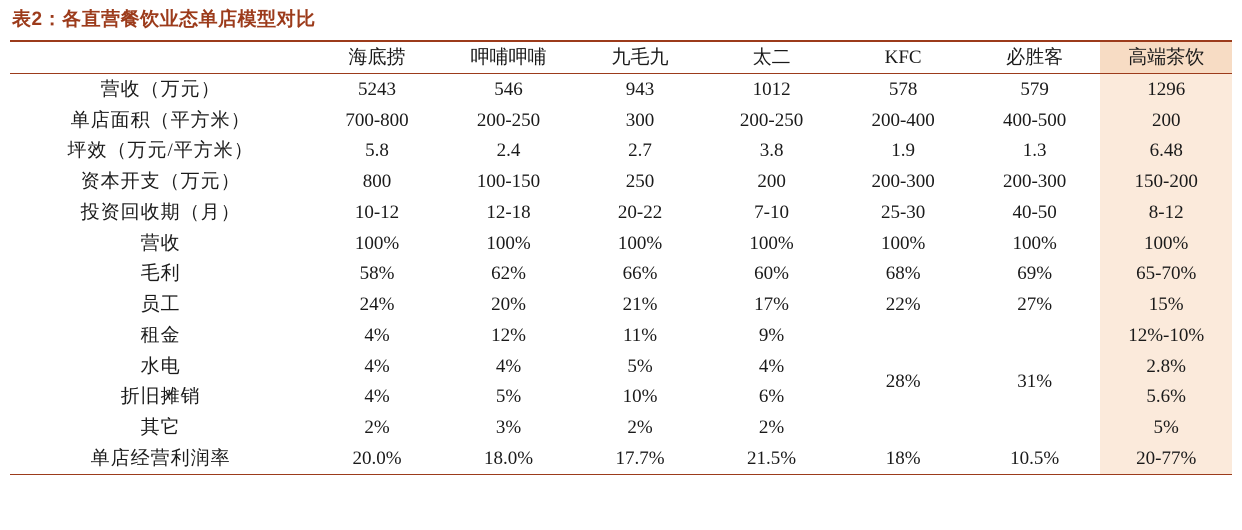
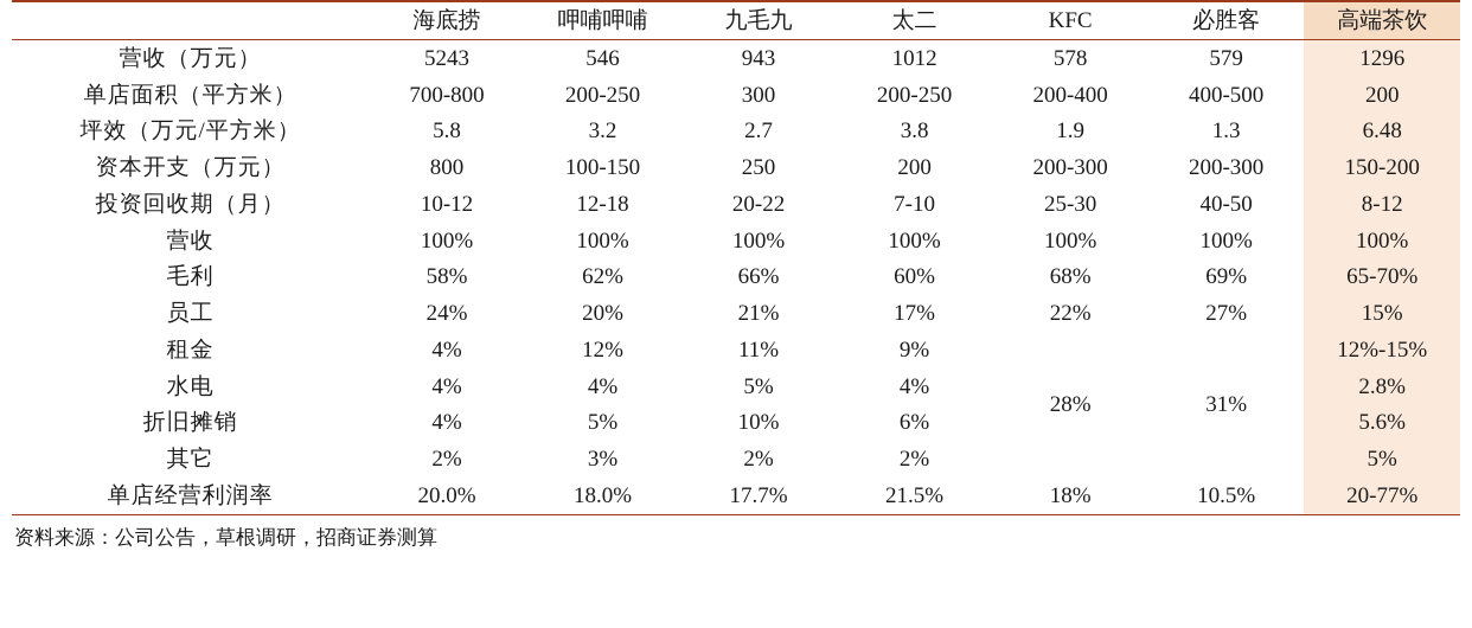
- 表2：各直营餐饮业态单店模型对比
  	海底捞	呷哺呷哺	九毛九	太二	KFC	必胜客	高端茶饮
  营收（万元）	5243	546	943	1012	578	579	1296
  单店面积（平方米）	700-800	200-250	300	200-250	200-400	400-500	200
- 坪效（万元/平方米）	5.8	2.4	2.7	3.8	1.9	1.3	6.48
+ 坪效（万元/平方米）	5.8	3.2	2.7	3.8	1.9	1.3	6.48
  资本开支（万元）	800	100-150	250	200	200-300	200-300	150-200
  投资回收期（月）	10-12	12-18	20-22	7-10	25-30	40-50	8-12
  营收	100%	100%	100%	100%	100%	100%	100%
  毛利	58%	62%	66%	60%	68%	69%	65-70%
  员工	24%	20%	21%	17%	22%	27%	15%
- 租金	4%	12%	11%	9%	28%	31%	12%-10%
+ 租金	4%	12%	11%	9%	28%	31%	12%-15%
  水电	4%	4%	5%	4%	2.8%
  折旧摊销	4%	5%	10%	6%	5.6%
  其它	2%	3%	2%	2%	5%
  单店经营利润率	20.0%	18.0%	17.7%	21.5%	18%	10.5%	20-77%
+ 资料来源：公司公告，草根调研，招商证券测算
